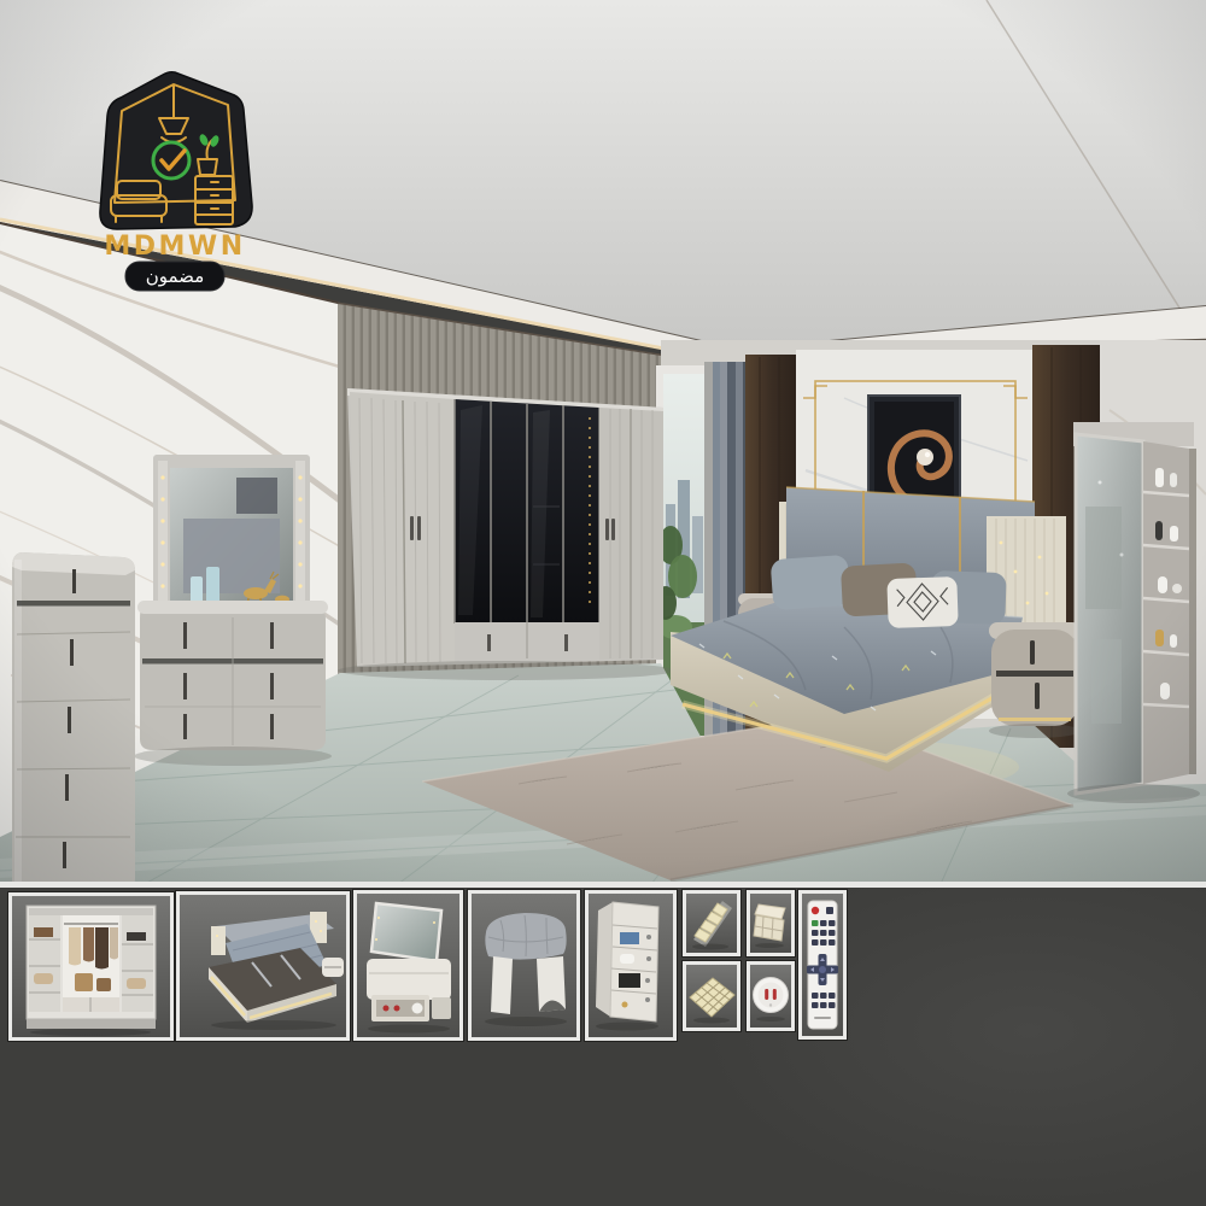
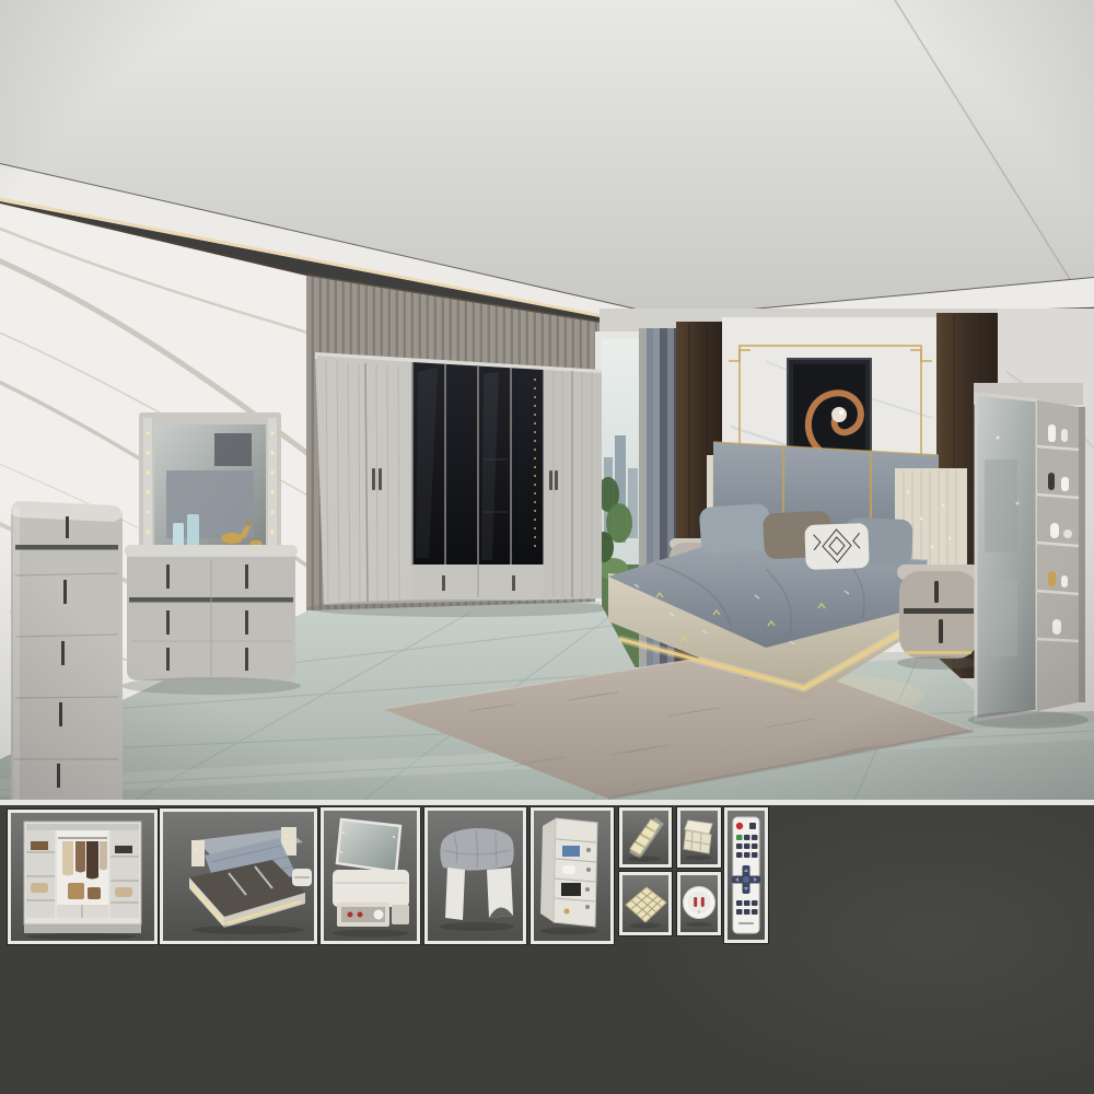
- MDMWN
- مضمون
